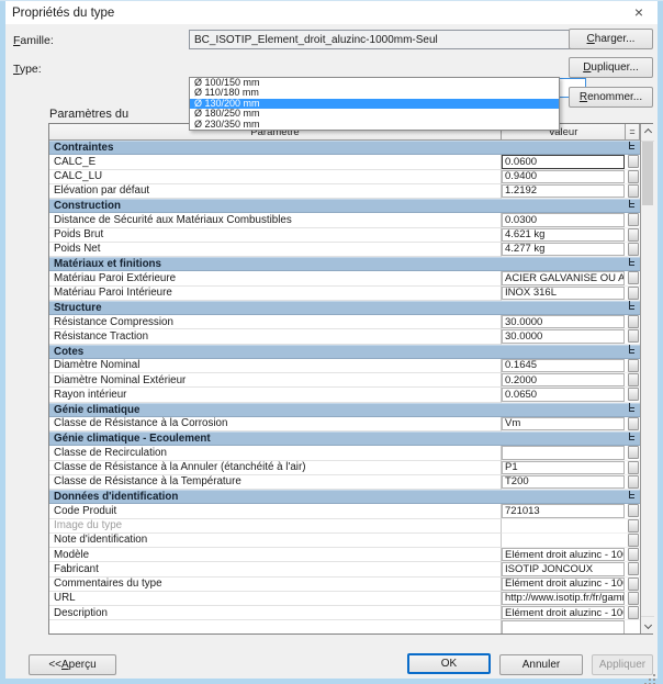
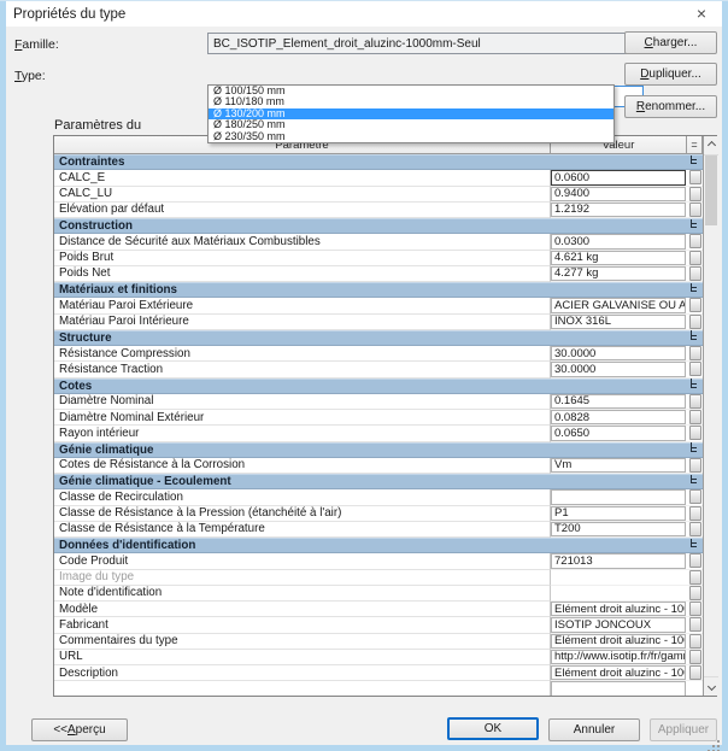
  Propriétés du type
  ×
  Famille:
  BC_ISOTIP_Element_droit_aluzinc-1000mm-Seul
  C
  harger...
  Type:
  D
  upliquer...
  R
  enommer...
  Paramètres du
  Paramètre
  Valeur
  =
  Contraintes
  CALC_E
  0.0600
  CALC_LU
  0.9400
  Elévation par défaut
  1.2192
  Construction
  Distance de Sécurité aux Matériaux Combustibles
  0.0300
  Poids Brut
  4.621 kg
  Poids Net
  4.277 kg
  Matériaux et finitions
  Matériau Paroi Extérieure
  ACIER GALVANISE OU A
  Matériau Paroi Intérieure
  INOX 316L
  Structure
  Résistance Compression
  30.0000
  Résistance Traction
  30.0000
  Cotes
  Diamètre Nominal
  0.1645
  Diamètre Nominal Extérieur
- 0.2000
+ 0.0828
  Rayon intérieur
  0.0650
  Génie climatique
- Classe de Résistance à la Corrosion
+ Cotes de Résistance à la Corrosion
  Vm
  Génie climatique - Ecoulement
  Classe de Recirculation
- Classe de Résistance à la Annuler (étanchéité à l'air)
+ Classe de Résistance à la Pression (étanchéité à l'air)
  P1
  Classe de Résistance à la Température
  T200
  Données d'identification
  Code Produit
  721013
  Image du type
  Note d'identification
  Modèle
  Elément droit aluzinc - 10
  Fabricant
  ISOTIP JONCOUX
  Commentaires du type
  Elément droit aluzinc - 10
  URL
  http://www.isotip.fr/fr/gam
  Description
  Elément droit aluzinc - 10
  Ø 100/150 mm
  Ø 110/180 mm
  Ø 130/200 mm
  Ø 180/250 mm
  Ø 230/350 mm
  <<
  A
  perçu
  OK
  Annuler
  Appliquer
